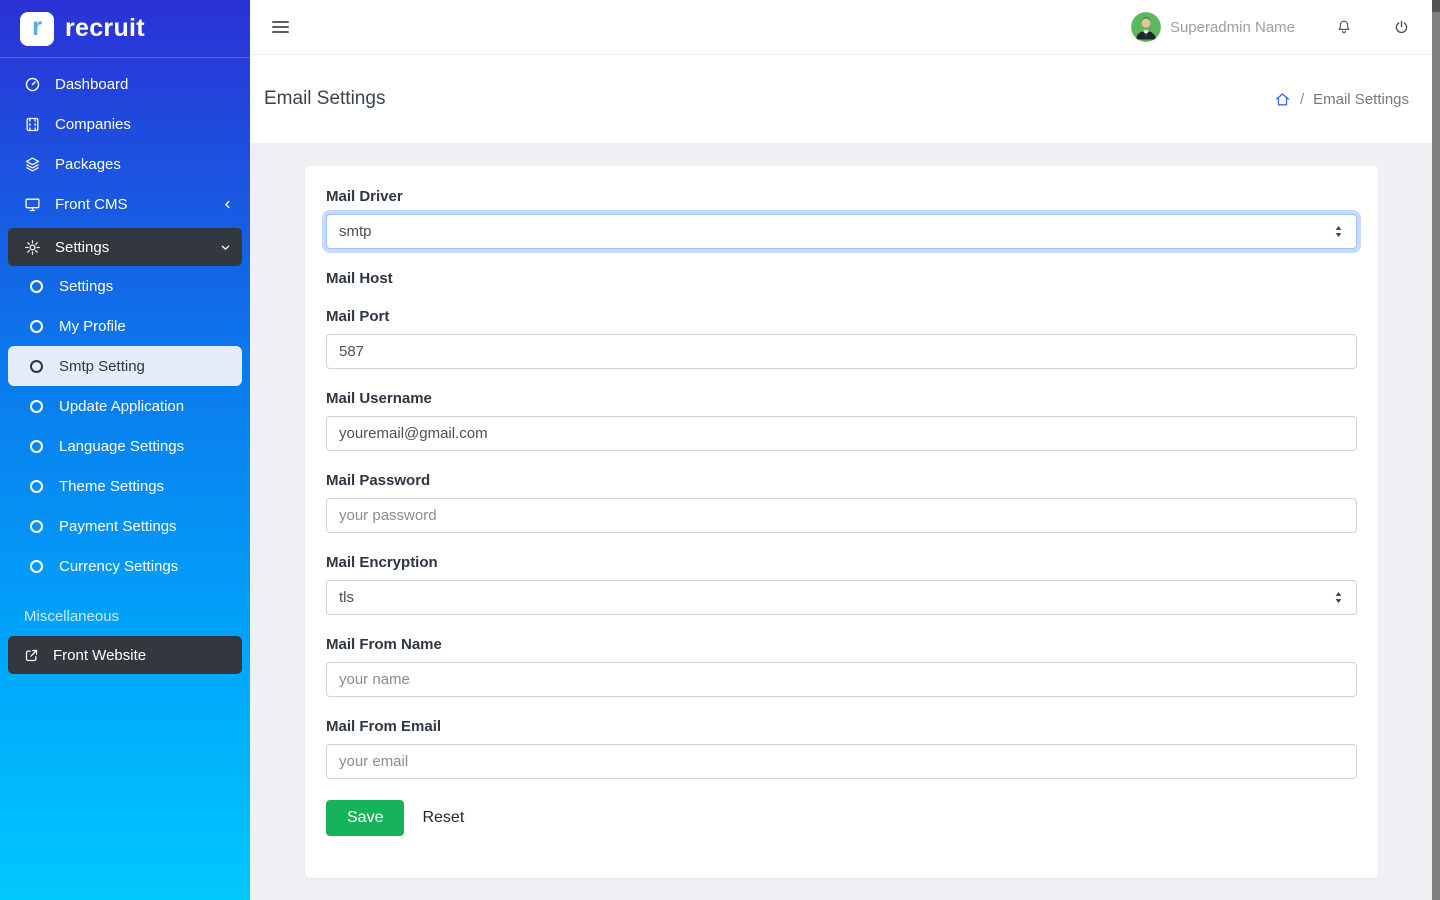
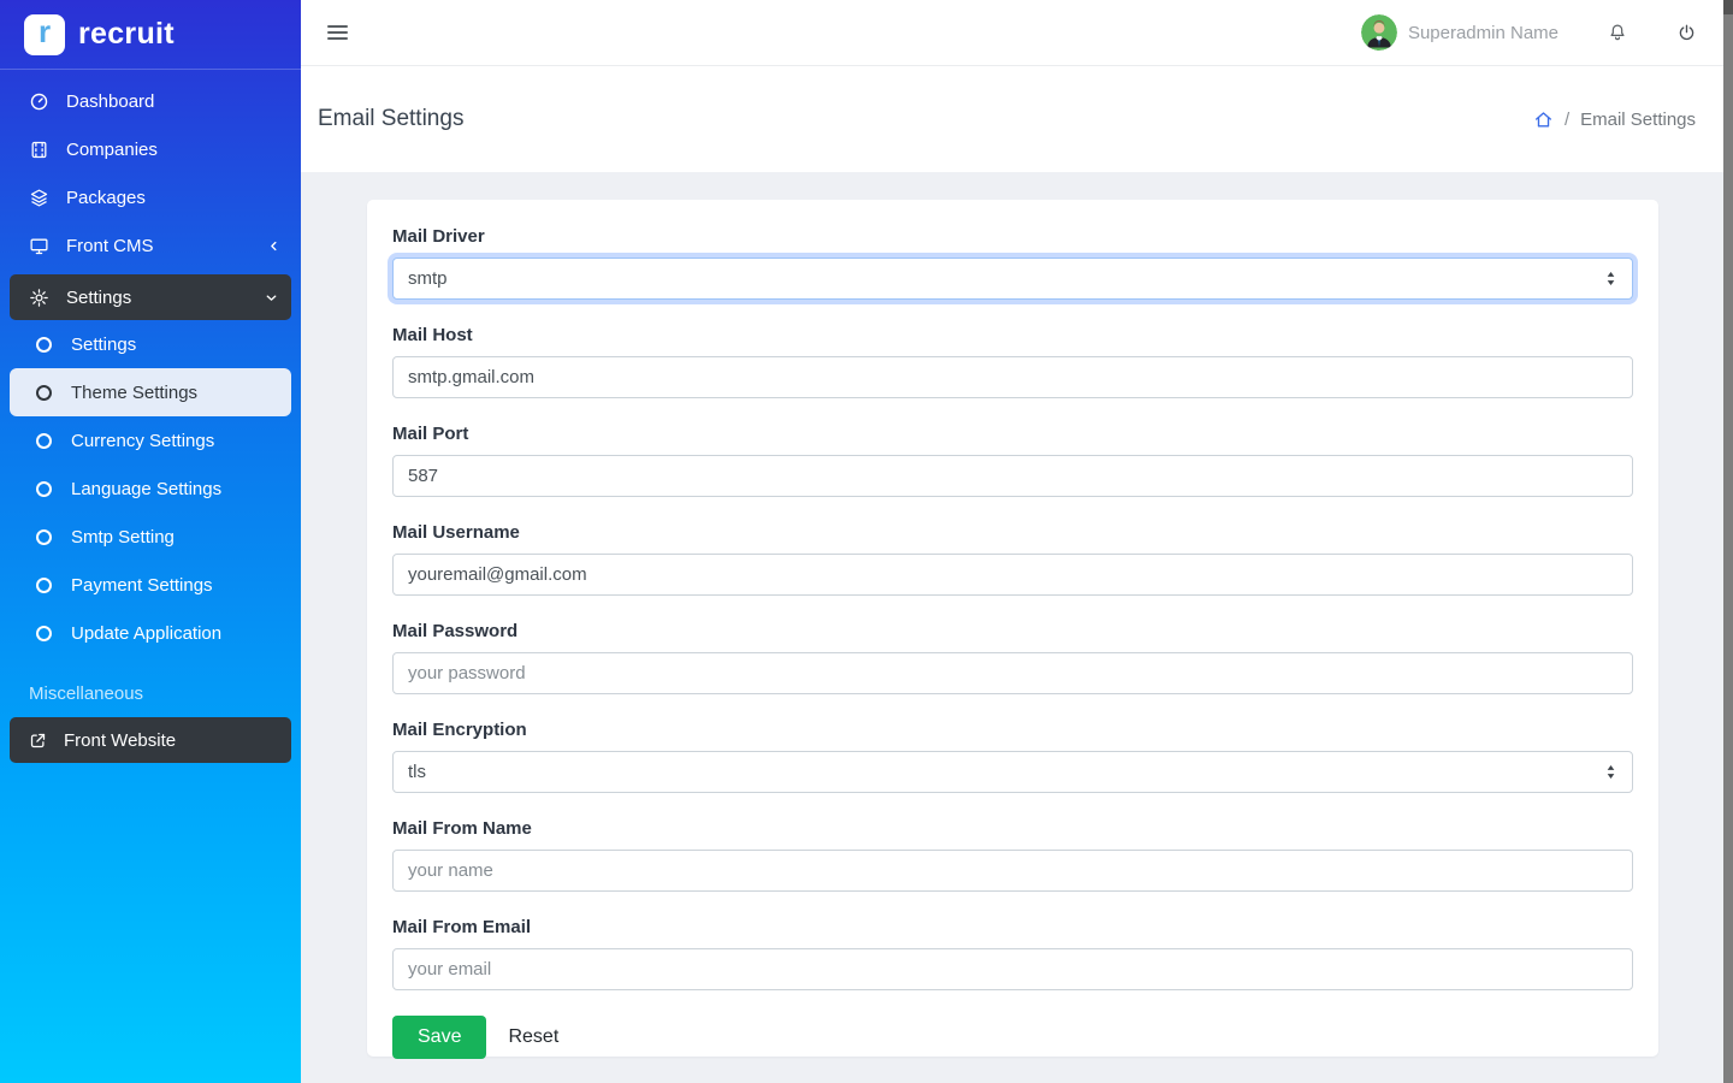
  r
  recruit
  Dashboard
  Companies
  Packages
  Front CMS
  Settings
  Settings
- My Profile
- Smtp Setting
+ Theme Settings
- Update Application
+ Currency Settings
  Language Settings
- Theme Settings
+ Smtp Setting
  Payment Settings
- Currency Settings
+ Update Application
  Miscellaneous
  Front Website
  Superadmin Name
  Email Settings
  /
  Email Settings
  Mail Driver
  smtp
  Mail Host
+ smtp.gmail.com
  Mail Port
  587
  Mail Username
  youremail@gmail.com
  Mail Password
  your password
  Mail Encryption
  tls
  Mail From Name
  your name
  Mail From Email
  your email
  Save
  Reset
